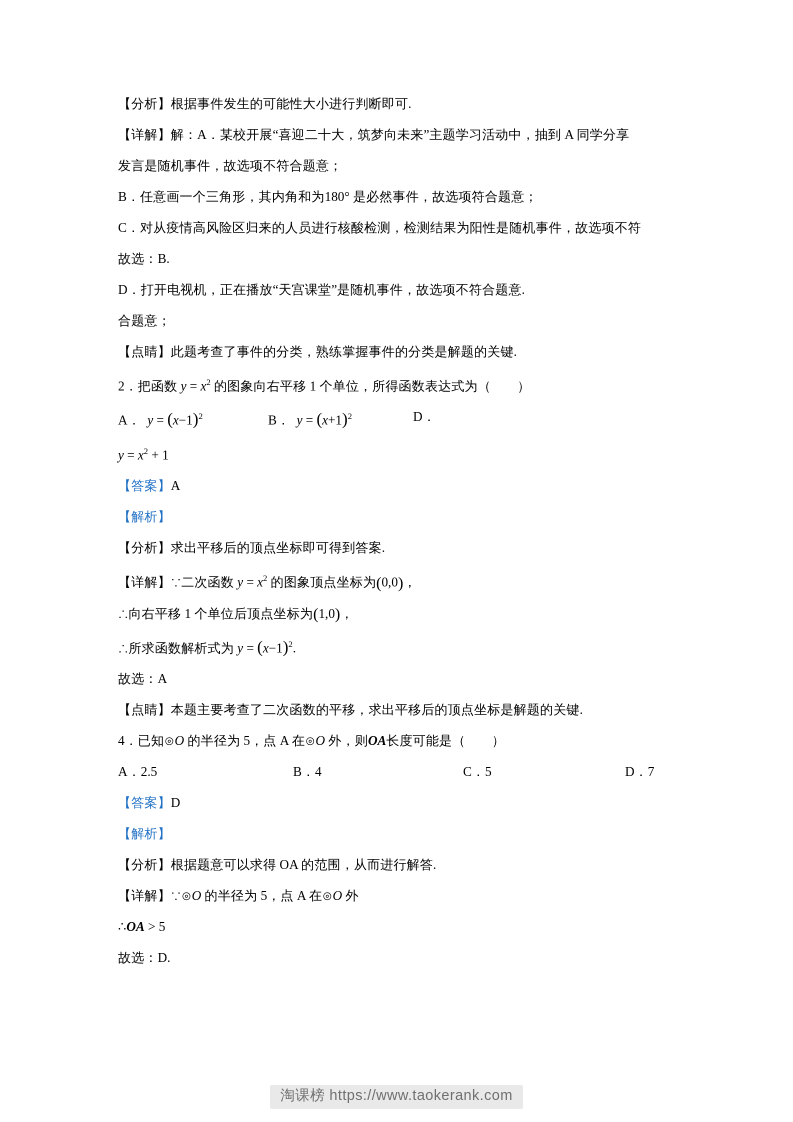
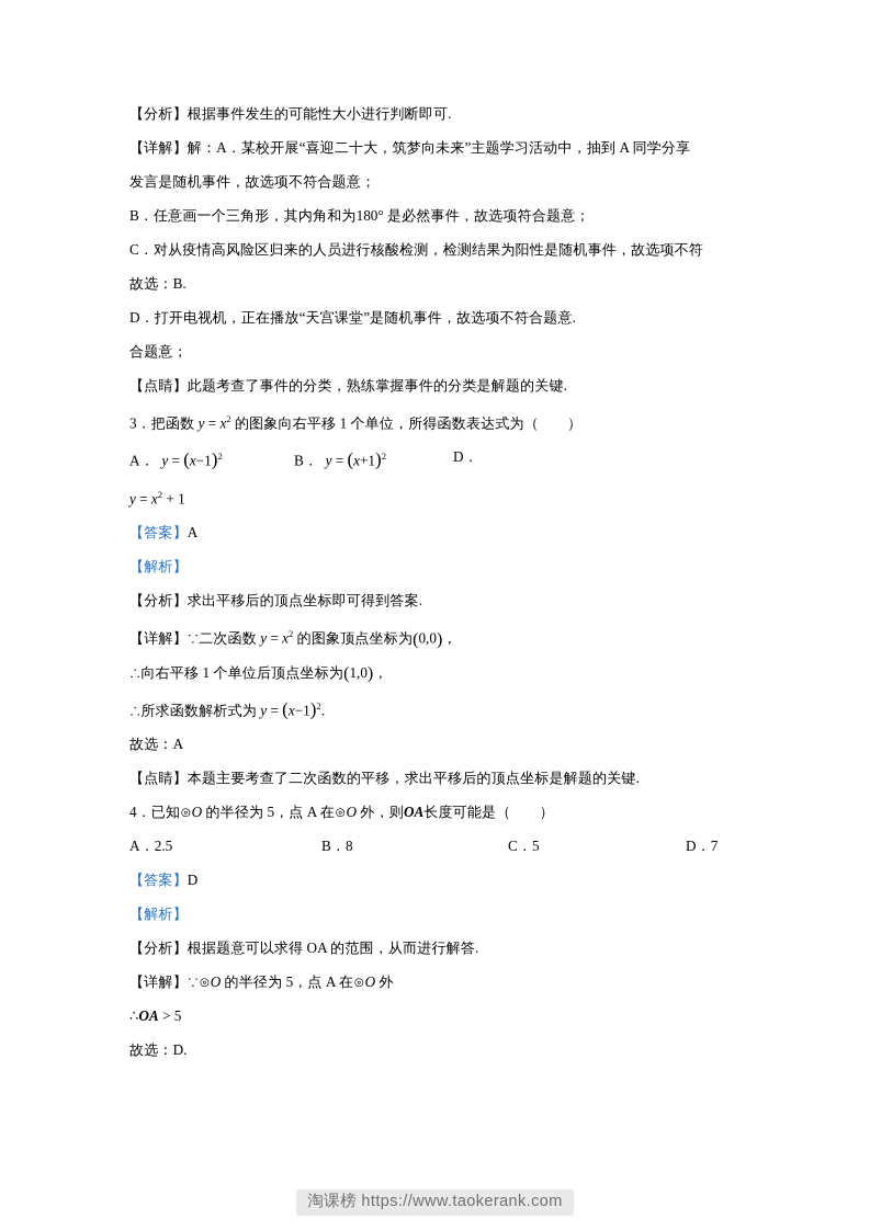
  【分析】根据事件发生的可能性大小进行判断即可.
  【详解】解：A．某校开展“喜迎二十大，筑梦向未来”主题学习活动中，抽到 A 同学分享
  发言是随机事件，故选项不符合题意；
  B．任意画一个三角形，其内角和为180° 是必然事件，故选项符合题意；
  C．对从疫情高风险区归来的人员进行核酸检测，检测结果为阳性是随机事件，故选项不符
  故选：B.
  D．打开电视机，正在播放“天宫课堂”是随机事件，故选项不符合题意.
  合题意；
  【点睛】此题考查了事件的分类，熟练掌握事件的分类是解题的关键.
- 2．把函数 y = x2 的图象向右平移 1 个单位，所得函数表达式为（ ）
+ 3．把函数 y = x2 的图象向右平移 1 个单位，所得函数表达式为（ ）
  A． y = (x−1)2
  B． y = (x+1)2
  D．
  y = x2 + 1
  【答案】A
  【解析】
  【分析】求出平移后的顶点坐标即可得到答案.
  【详解】∵二次函数 y = x2 的图象顶点坐标为(0,0)，
  ∴向右平移 1 个单位后顶点坐标为(1,0)，
  ∴所求函数解析式为 y = (x−1)2.
  故选：A
  【点睛】本题主要考查了二次函数的平移，求出平移后的顶点坐标是解题的关键.
  4．已知⊙O 的半径为 5，点 A 在⊙O 外，则OA长度可能是（ ）
  A．2.5
- B．4
+ B．8
  C．5
  D．7
  【答案】D
  【解析】
  【分析】根据题意可以求得 OA 的范围，从而进行解答.
  【详解】∵⊙O 的半径为 5，点 A 在⊙O 外
  ∴OA > 5
  故选：D.
  淘课榜 https://www.taokerank.com
